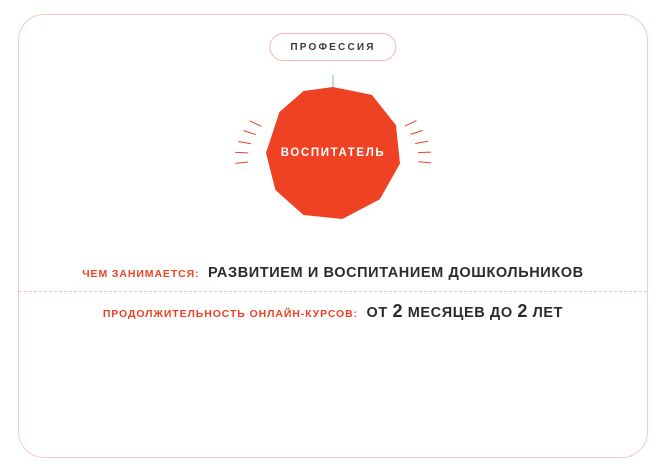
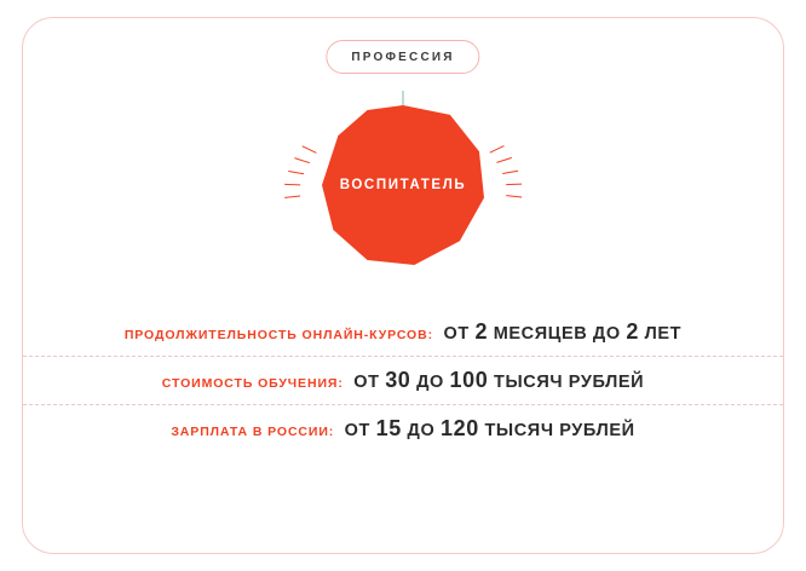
  ПРОФЕССИЯ
  ВОСПИТАТЕЛЬ
- ЧЕМ ЗАНИМАЕТСЯ: РАЗВИТИЕМ И ВОСПИТАНИЕМ ДОШКОЛЬНИКОВ
  ПРОДОЛЖИТЕЛЬНОСТЬ ОНЛАЙН-КУРСОВ: ОТ 2 МЕСЯЦЕВ ДО 2 ЛЕТ
+ СТОИМОСТЬ ОБУЧЕНИЯ: ОТ 30 ДО 100 ТЫСЯЧ РУБЛЕЙ
+ ЗАРПЛАТА В РОССИИ: ОТ 15 ДО 120 ТЫСЯЧ РУБЛЕЙ
